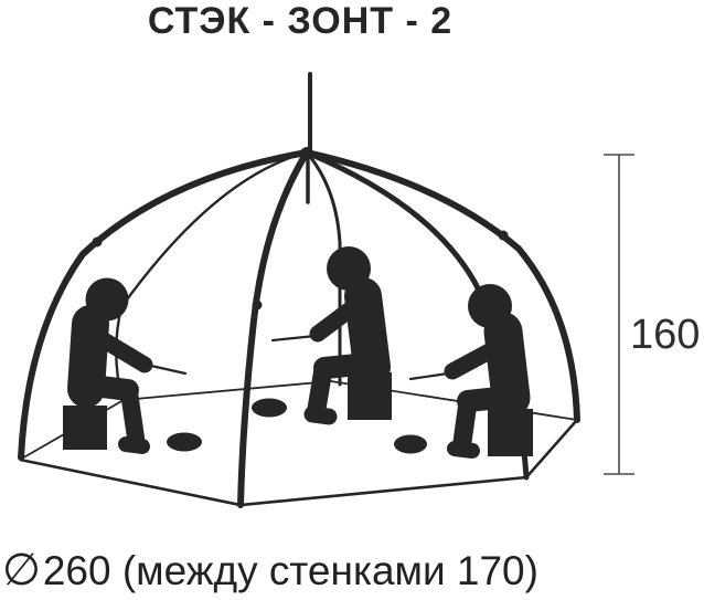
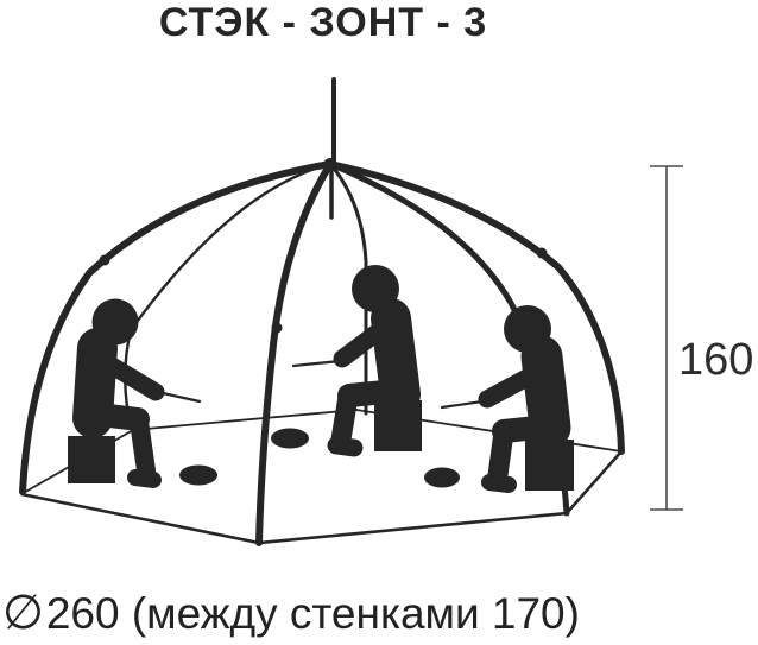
- СТЭК - ЗОНТ - 2
+ СТЭК - ЗОНТ - 3
  160
  ∅260 (между стенками 170)
